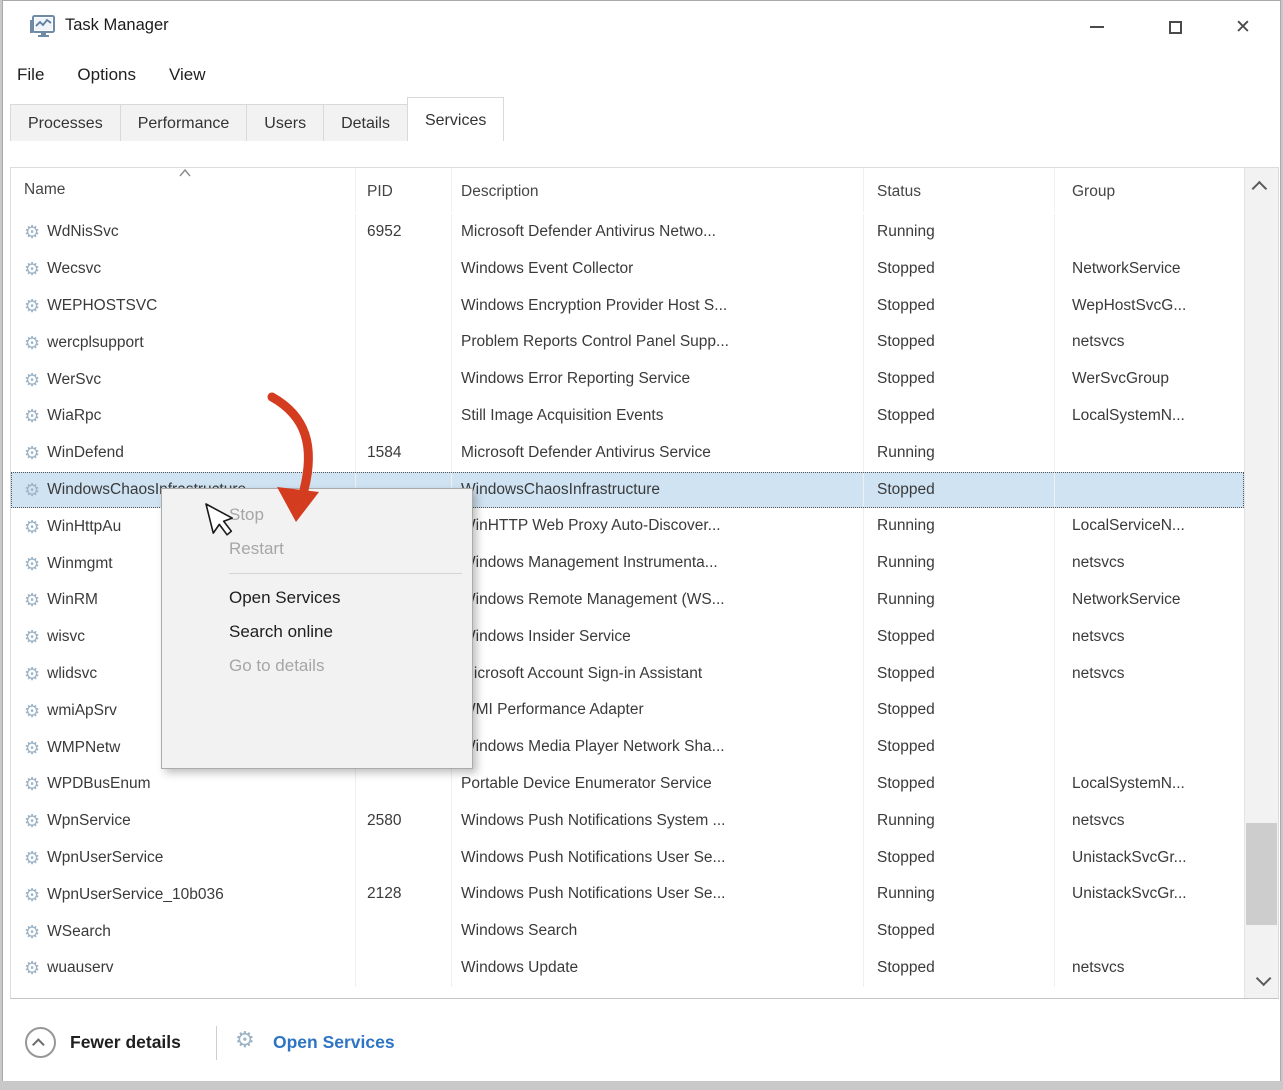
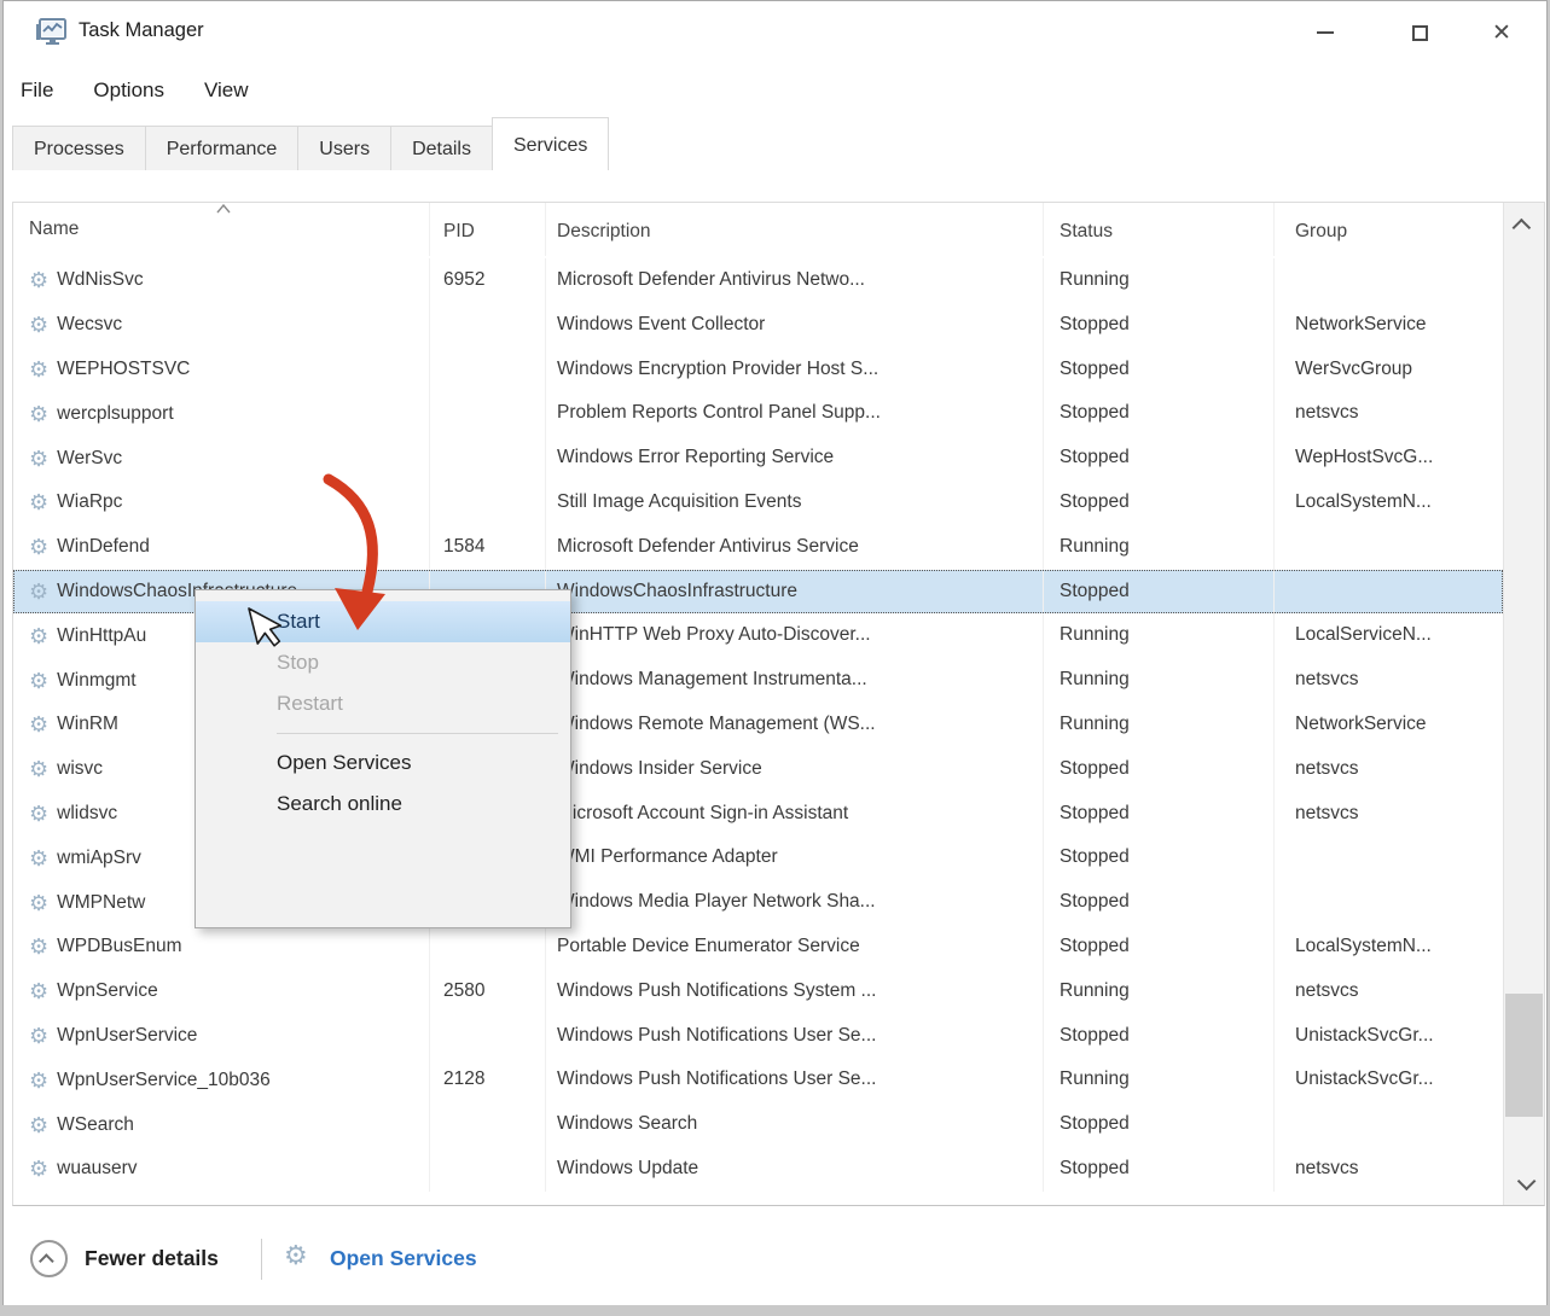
  Task Manager
  ✕
  File Options View
  Processes Performance Users Details Services
  Name
  PID
  Description
  Status
  Group
  ⚙
  WdNisSvc
  6952
  Microsoft Defender Antivirus Netwo...
  Running
  ⚙
  Wecsvc
  Windows Event Collector
  Stopped
  NetworkService
  ⚙
  WEPHOSTSVC
  Windows Encryption Provider Host S...
  Stopped
- WepHostSvcG...
+ WerSvcGroup
  ⚙
  wercplsupport
  Problem Reports Control Panel Supp...
  Stopped
  netsvcs
  ⚙
  WerSvc
  Windows Error Reporting Service
  Stopped
- WerSvcGroup
+ WepHostSvcG...
  ⚙
  WiaRpc
  Still Image Acquisition Events
  Stopped
  LocalSystemN...
  ⚙
  WinDefend
  1584
  Microsoft Defender Antivirus Service
  Running
  ⚙
  indowsChaosInfrastructure
  Stopped
  ⚙
  WinHttpAu
  inHTTP Web Proxy Auto-Discover...
  Running
  LocalServiceN...
  ⚙
  Winmgmt
  indows Management Instrumenta...
  Running
  netsvcs
  ⚙
  WinRM
  indows Remote Management (WS...
  Running
  NetworkService
  ⚙
  wisvc
  indows Insider Service
  Stopped
  netsvcs
  ⚙
  wlidsvc
  icrosoft Account Sign-in Assistant
  Stopped
  netsvcs
  ⚙
  wmiApSrv
  MI Performance Adapter
  Stopped
  ⚙
  WMPNetw
  indows Media Player Network Sha...
  Stopped
  ⚙
  WPDBusEnum
  Portable Device Enumerator Service
  Stopped
  LocalSystemN...
  ⚙
  WpnService
  2580
  Windows Push Notifications System ...
  Running
  netsvcs
  ⚙
  WpnUserService
  Windows Push Notifications User Se...
  Stopped
  UnistackSvcGr...
  ⚙
  WpnUserService_10b036
  2128
  Windows Push Notifications User Se...
  Running
  UnistackSvcGr...
  ⚙
  WSearch
  Windows Search
  Stopped
  ⚙
  wuauserv
  Windows Update
  Stopped
  netsvcs
  Fewer details
  ⚙
  Open Services
+ Start
  Stop
  Restart
  Open Services
  Search online
- Go to details
